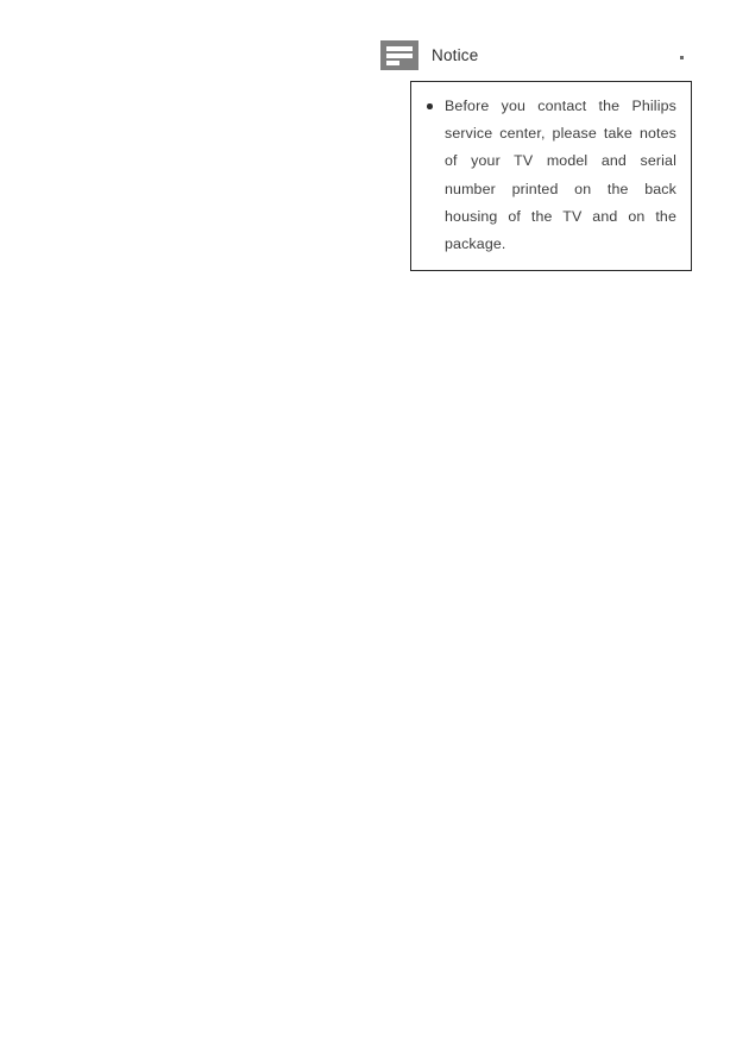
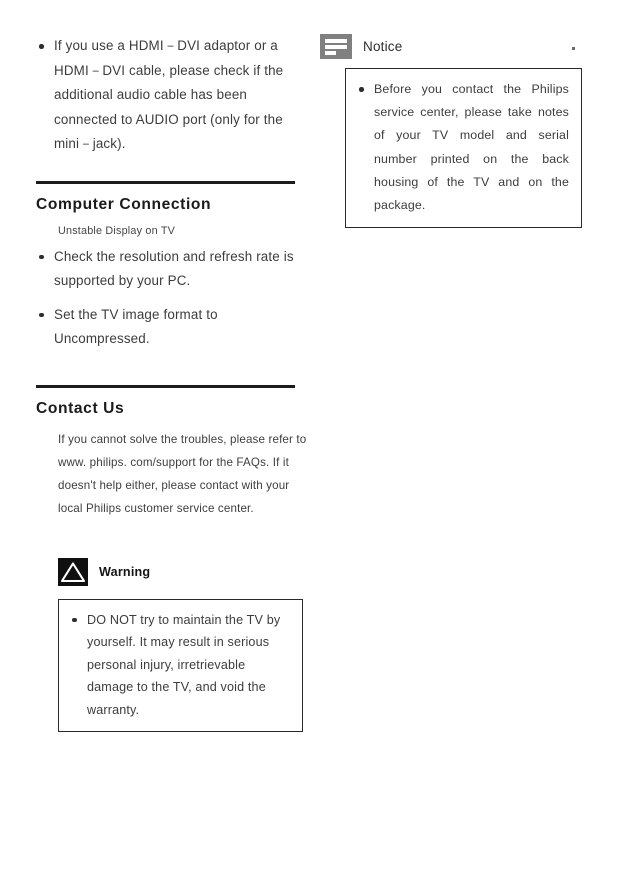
+ If you use a HDMI－DVI adaptor or a HDMI－DVI cable, please check if the additional audio cable has been connected to AUDIO port (only for the mini－jack).
+ Computer Connection
+ Unstable Display on TV
+ Check the resolution and refresh rate is supported by your PC.
+ Set the TV image format to Uncompressed.
+ Contact Us
+ If you cannot solve the troubles, please refer to www. philips. com/support for the FAQs. If it doesn't help either, please contact with your local Philips customer service center.
+ Warning
+ DO NOT try to maintain the TV by yourself. It may result in serious personal injury, irretrievable damage to the TV, and void the warranty.
  Notice
  Before you contact the Philips service center, please take notes of your TV model and serial number printed on the back housing of the TV and on the package.
